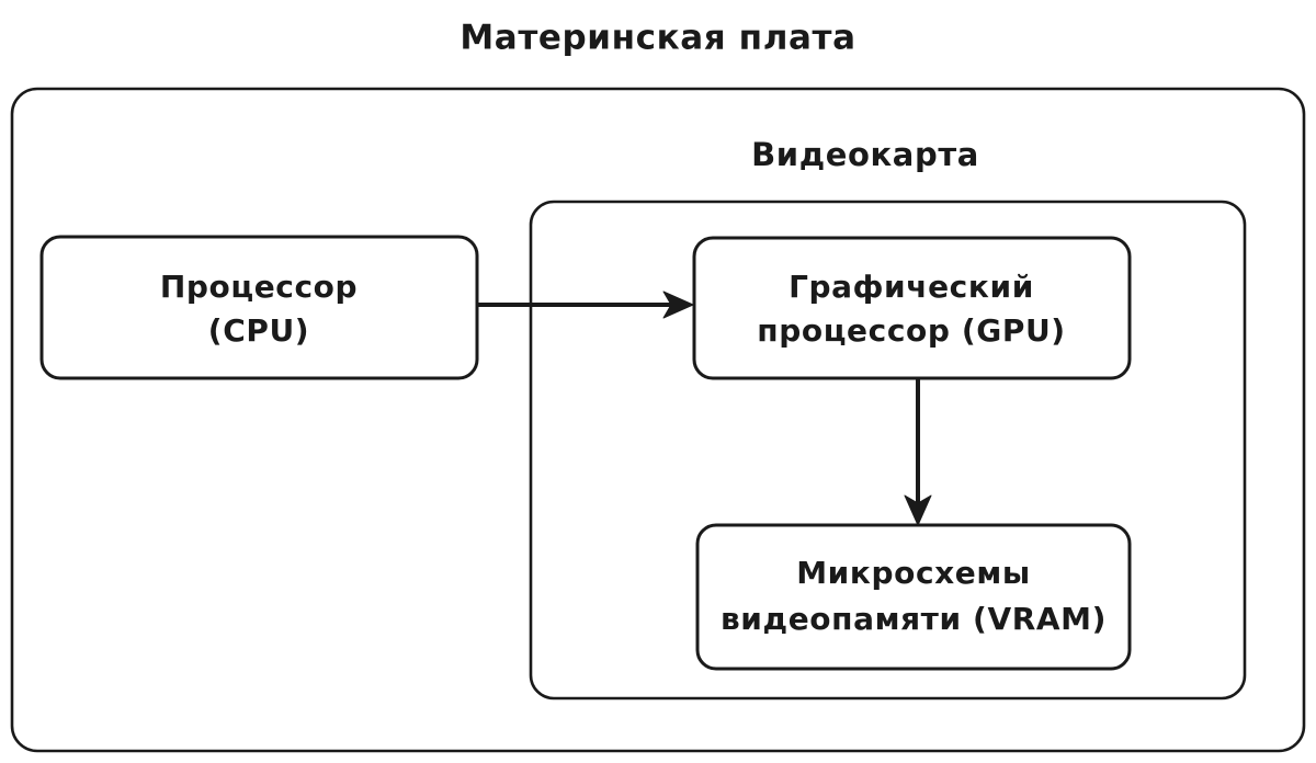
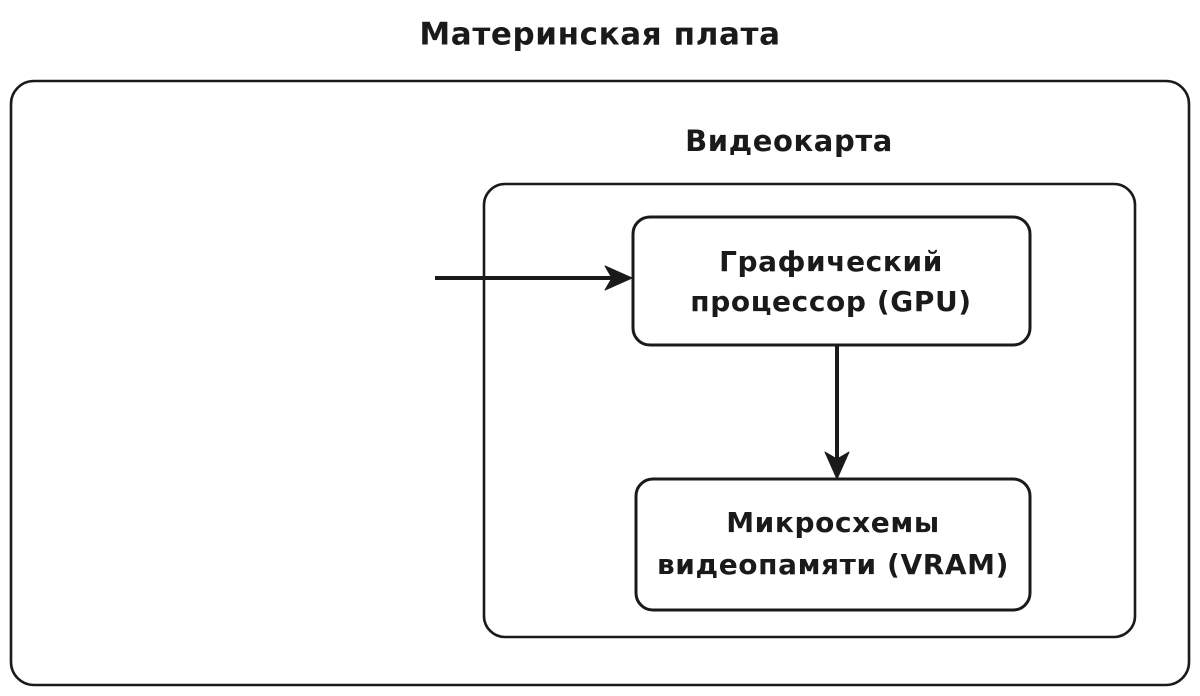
  Материнская плата
  Видеокарта
- Процессор
- (CPU)
  Графический
  процессор (GPU)
  Микросхемы
  видеопамяти (VRAM)
